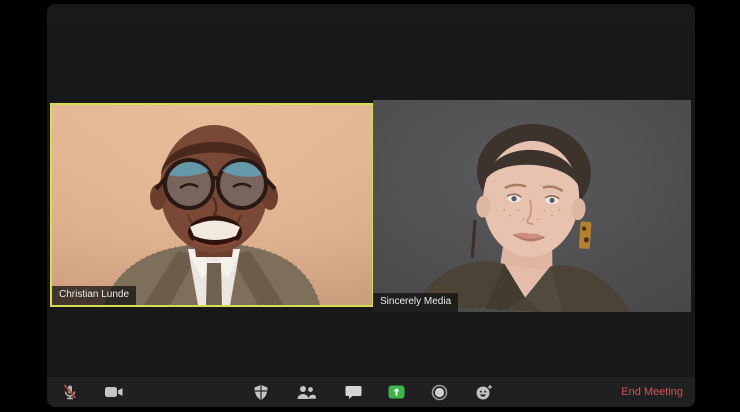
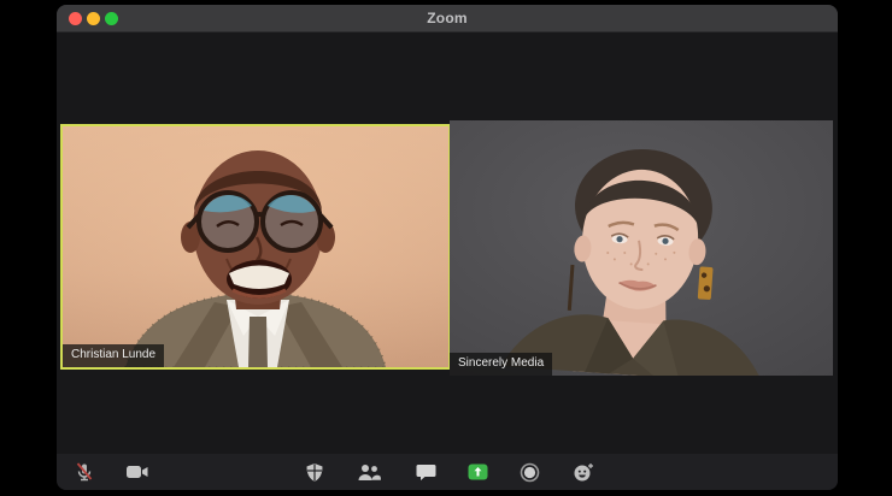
+ Zoom
  Christian Lunde
  Sincerely Media
- End Meeting
